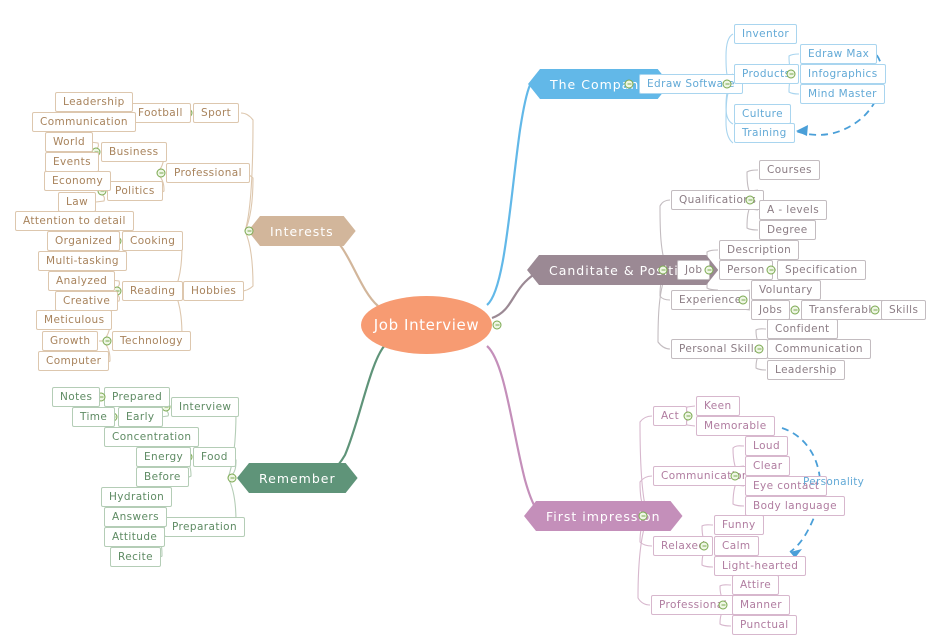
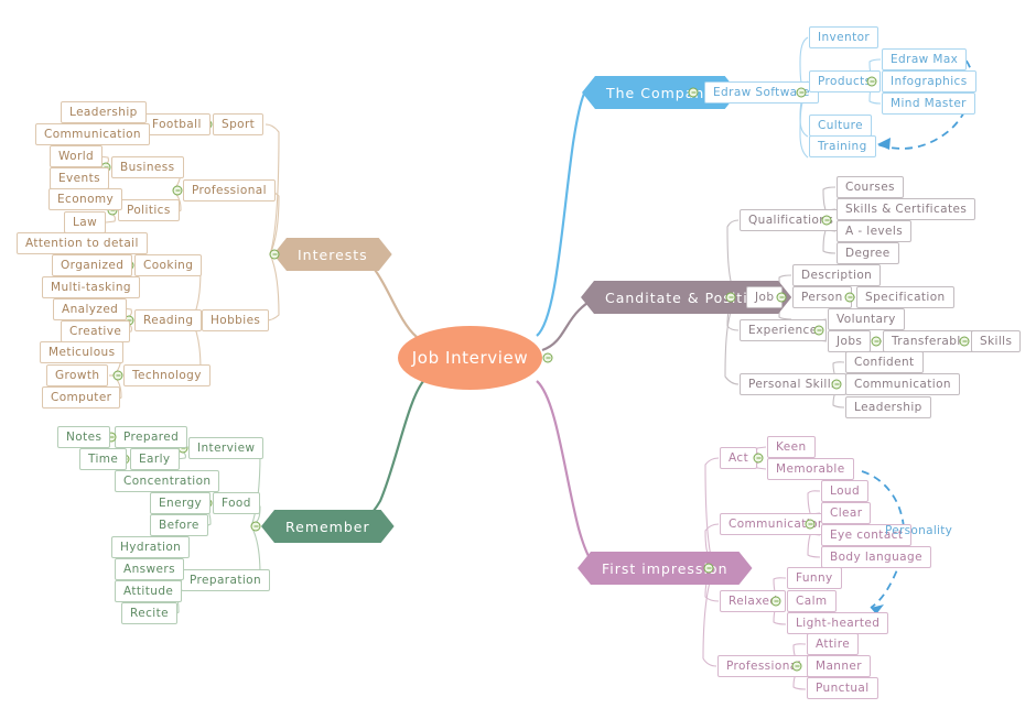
  Job Interview
  The Compn
  Canditate & Pot
  First impressn
  Remember
  Interests
  Edraw Softwa
  Inventor
  Product
  Edraw Max
  Infographics
  Mind Master
  Culture
  Training
  Qualificatio
  Courses
+ Skills & Certificates
  A - levels
  Degree
  Job
  Description
  Person
  Specification
  Experienc
  Voluntary
  Jobs
  Transferab
  Skills
  Personal Skill
  Confident
  Communication
  Leadership
  Act
  Keen
  Memorable
  Communicat
  Loud
  Clear
  Eye contact
  Body language
  Relaxe
  Funny
  Calm
  Light-hearted
  Profession
  Attire
  Manner
  Punctual
  Interview
  Prepared
  Notes
  Early
  Time
  Food
  Concentration
  Energy
  Before
  Preparation
  Hydration
  Answers
  Attitude
  Recite
  Sport
  Football
  Leadership
  Communication
  Professional
  Business
  World
  Events
  Politics
  Economy
  Law
  Hobbies
  Cooking
  Attention to detail
  Organized
  Multi-tasking
  Reading
  Analyzed
  Creative
  Technology
  Meticulous
  Growth
  Computer
  Personality
